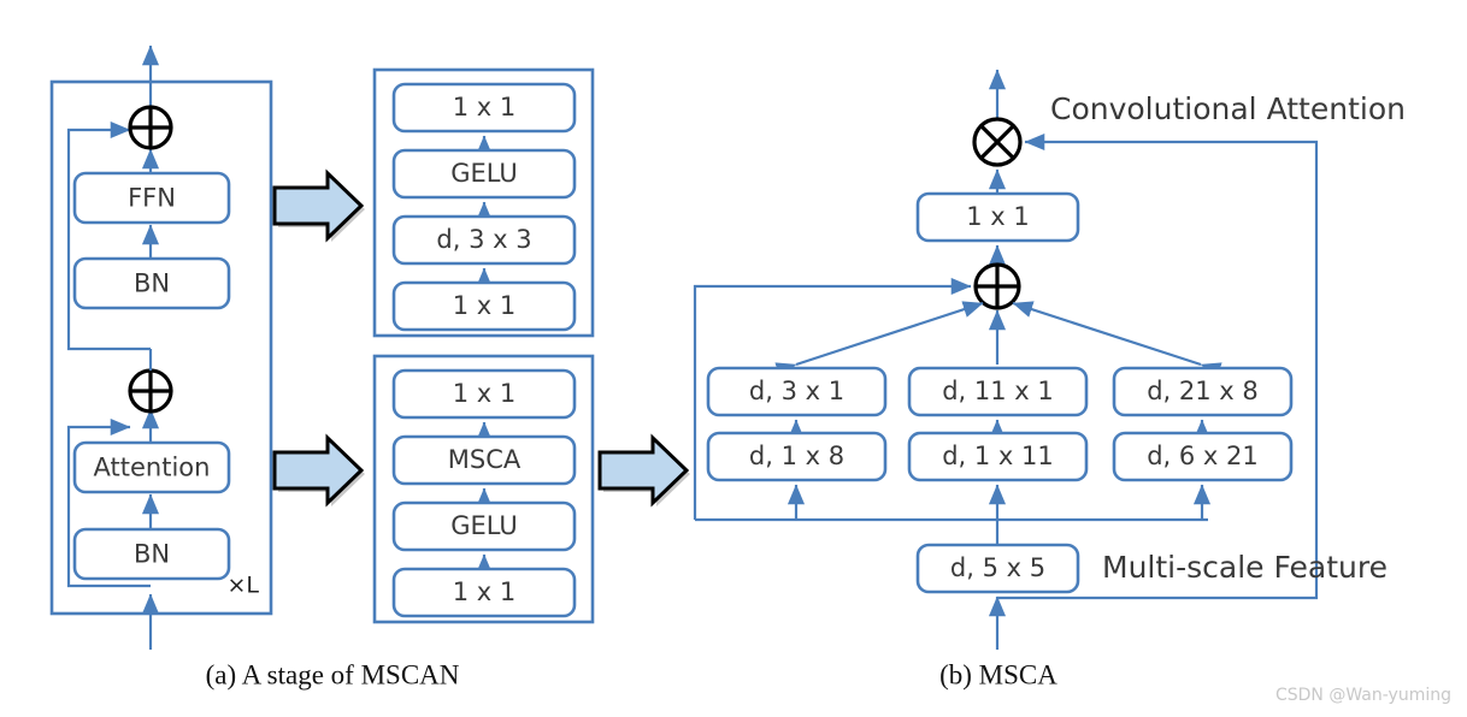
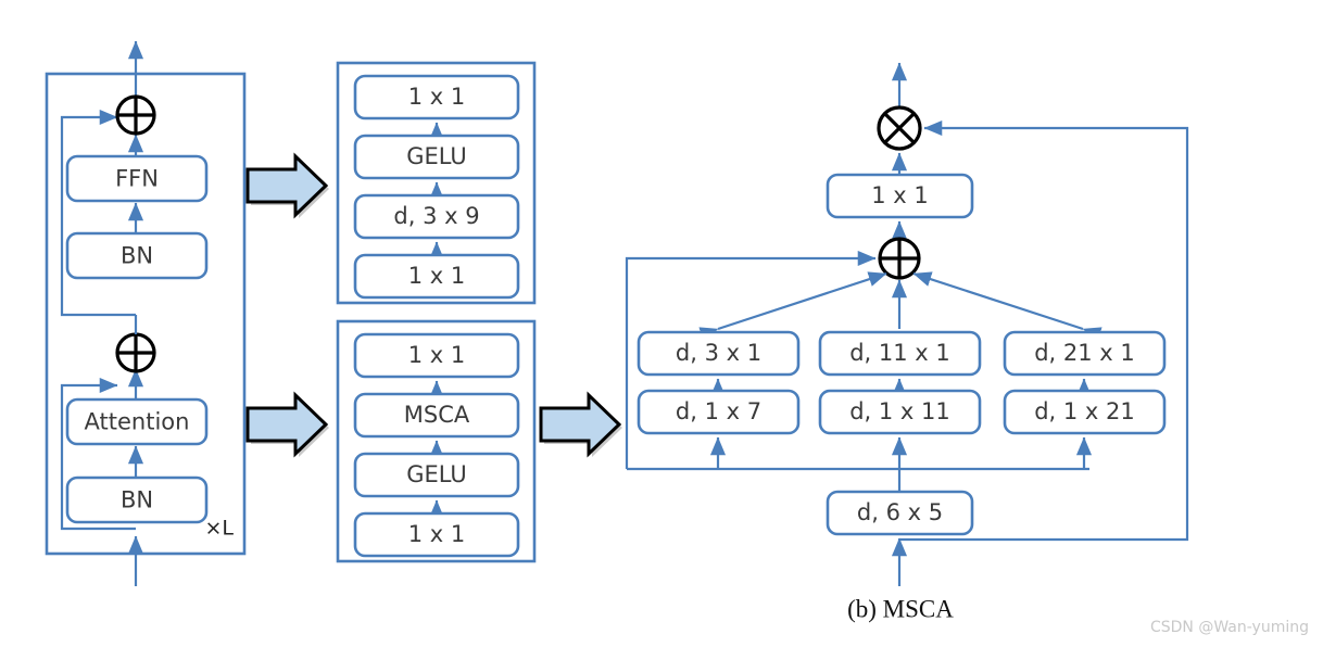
  BN
  Attention
  BN
  FFN
  ×L
  1 x 1
  GELU
- d, 3 x 3
+ d, 3 x 9
  1 x 1
  1 x 1
  MSCA
  GELU
  1 x 1
- Convolutional Attention
  1 x 1
  d, 3 x 1
- d, 1 x 8
+ d, 1 x 7
  d, 11 x 1
  d, 1 x 11
- d, 21 x 8
+ d, 21 x 1
- d, 6 x 21
+ d, 1 x 21
- d, 5 x 5
+ d, 6 x 5
- Multi-scale Feature
- (a) A stage of MSCAN
  (b) MSCA
  CSDN @Wan-yuming
